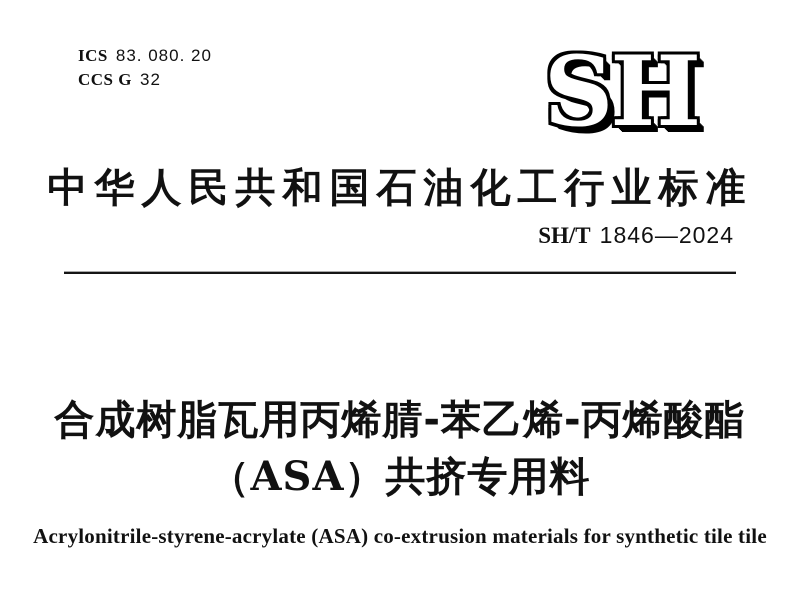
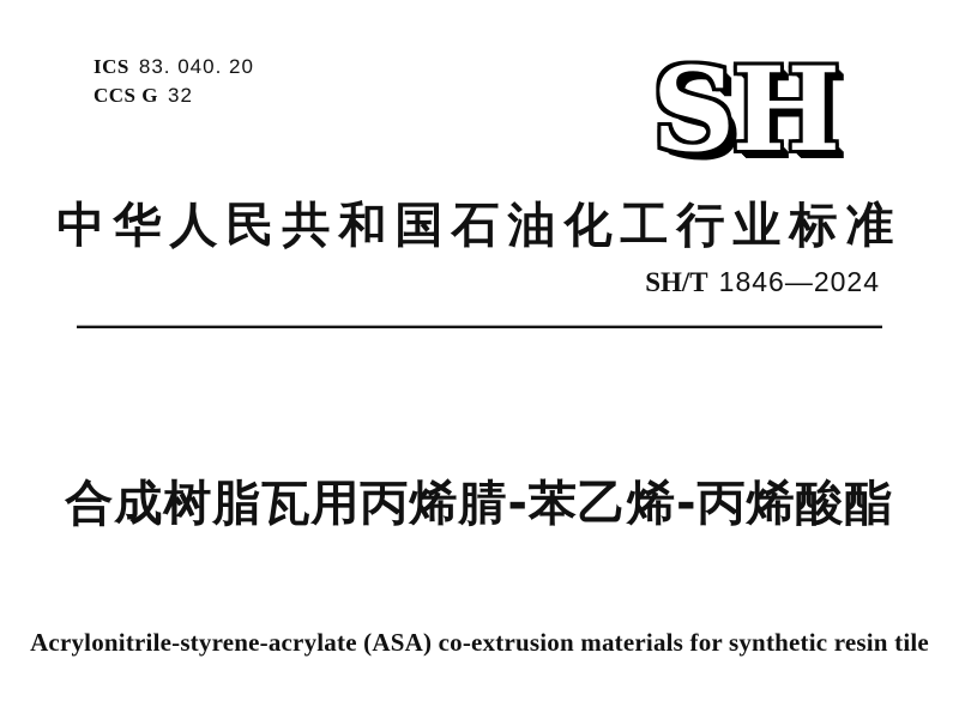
- ICS 83. 080. 20
+ ICS 83. 040. 20
  CCS G 32
  SH
  中华人民共和国石油化工行业标准
  SH/T 1846—2024
  合成树脂瓦用丙烯腈-苯乙烯-丙烯酸酯
- （ASA）共挤专用料
- Acrylonitrile-styrene-acrylate (ASA) co-extrusion materials for synthetic tile tile
+ Acrylonitrile-styrene-acrylate (ASA) co-extrusion materials for synthetic resin tile
